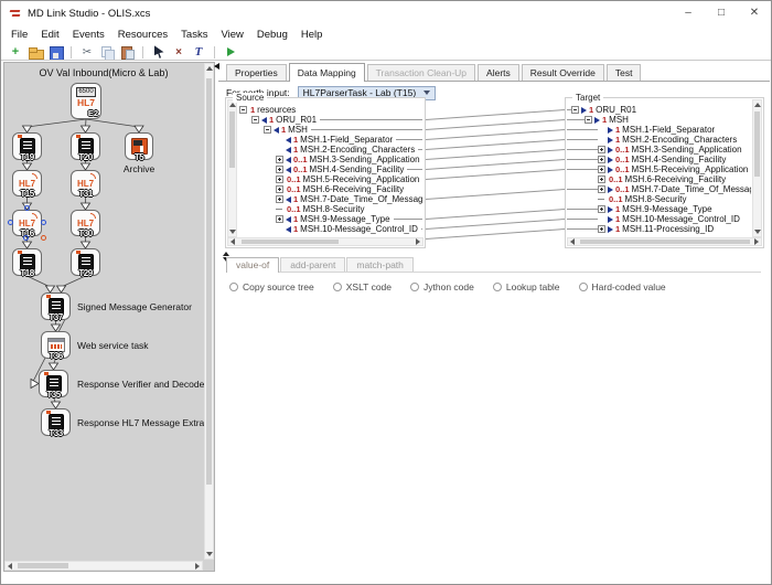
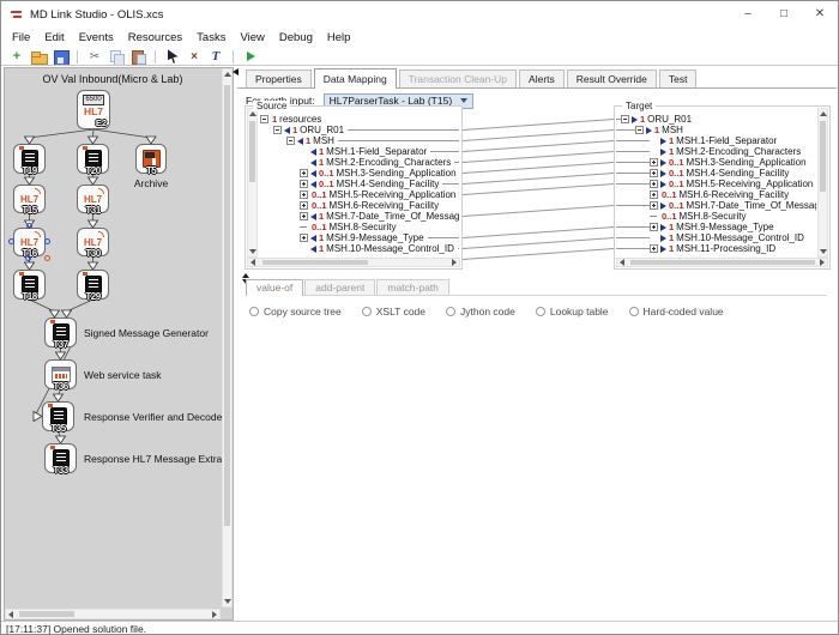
  MD Link Studio - OLIS.xcs
  –
  □
  ✕
  File
  Edit
  Events
  Resources
  Tasks
  View
  Debug
  Help
  +
  ✂
  ×
  T
  OV Val Inbound(Micro & Lab)
  HL7
  E2
  T19
  T20
  T5
  Archive
  HL7
  T15
  HL7
  T31
  HL7
  T16
  HL7
  T30
  T18
  T29
  T37
  Signed Message Generator
  T36
  Web service task
  T35
  Response Verifier and Decode
  T33
  Response HL7 Message Extra
  Properties
  Data Mapping
  Transaction Clean-Up
  Alerts
  Result Override
  Test
  HL7ParserTask - Lab (T15)
  Source
  1
  resources
  1
  ORU_R01
  1
  MSH
  1
  MSH.1-Field_Separator
  1
  MSH.2-Encoding_Characters
  0..1
  MSH.3-Sending_Application
  0..1
  MSH.4-Sending_Facility
  0..1
  MSH.5-Receiving_Application
  0..1
  MSH.6-Receiving_Facility
  1
  MSH.7-Date_Time_Of_Messag
  0..1
  MSH.8-Security
  1
  MSH.9-Message_Type
  1
  MSH.10-Message_Control_ID
  Target
  1
  ORU_R01
  1
  MSH
  1
  MSH.1-Field_Separator
  1
  MSH.2-Encoding_Characters
  0..1
  MSH.3-Sending_Application
  0..1
  MSH.4-Sending_Facility
  0..1
  MSH.5-Receiving_Application
  0..1
  MSH.6-Receiving_Facility
  0..1
  MSH.7-Date_Time_Of_Messa
  0..1
  MSH.8-Security
  1
  MSH.9-Message_Type
  1
  MSH.10-Message_Control_ID
  1
  MSH.11-Processing_ID
  value-of
  add-parent
  match-path
  Copy source tree
  XSLT code
  Jython code
  Lookup table
  Hard-coded value
+ [17:11:37] Opened solution file.
